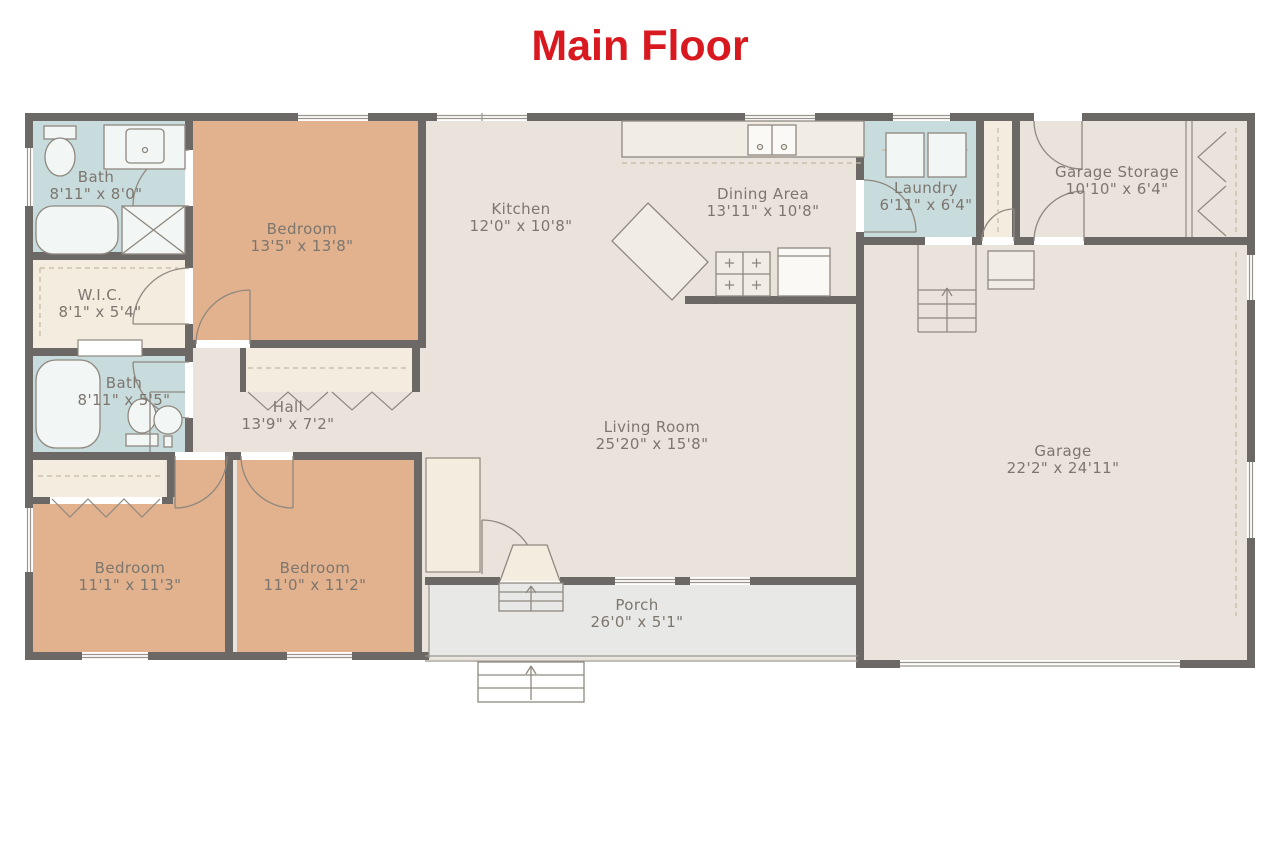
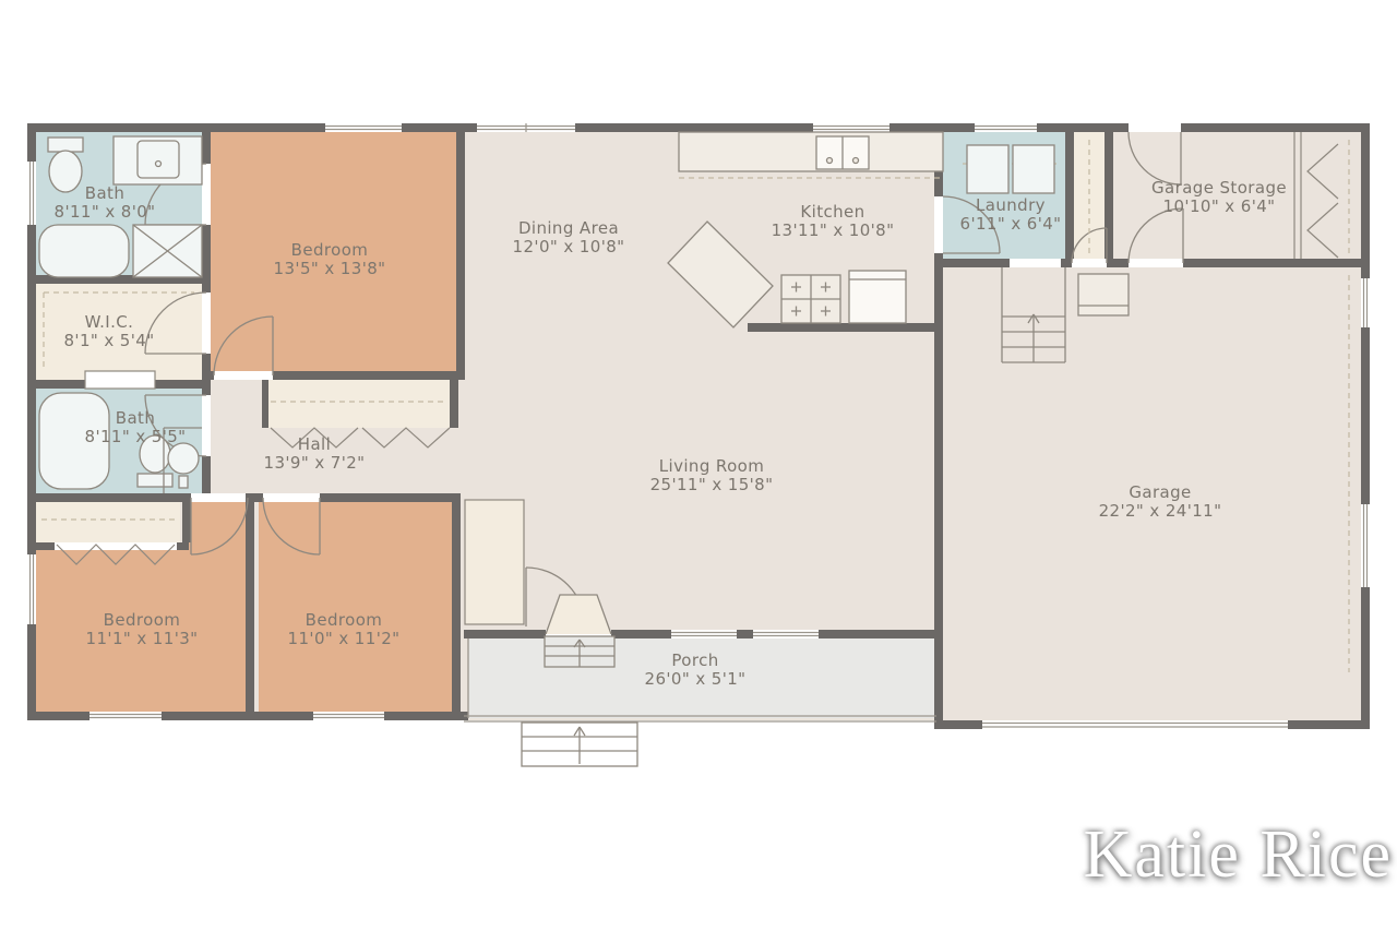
- Main Floor
  Bath
  8'11" x 8'0"
  W.I.C.
  8'1" x 5'4"
  Bath
  8'11" x 5'5"
  Bedroom
  13'5" x 13'8"
- Kitchen
+ Dining Area
  12'0" x 10'8"
- Dining Area
+ Kitchen
  13'11" x 10'8"
  Laundry
  6'11" x 6'4"
  Garage Storage
  10'10" x 6'4"
  Hall
  13'9" x 7'2"
  Living Room
- 25'20" x 15'8"
+ 25'11" x 15'8"
  Garage
  22'2" x 24'11"
  Bedroom
  11'1" x 11'3"
  Bedroom
  11'0" x 11'2"
  Porch
  26'0" x 5'1"
+ Katie Rice
